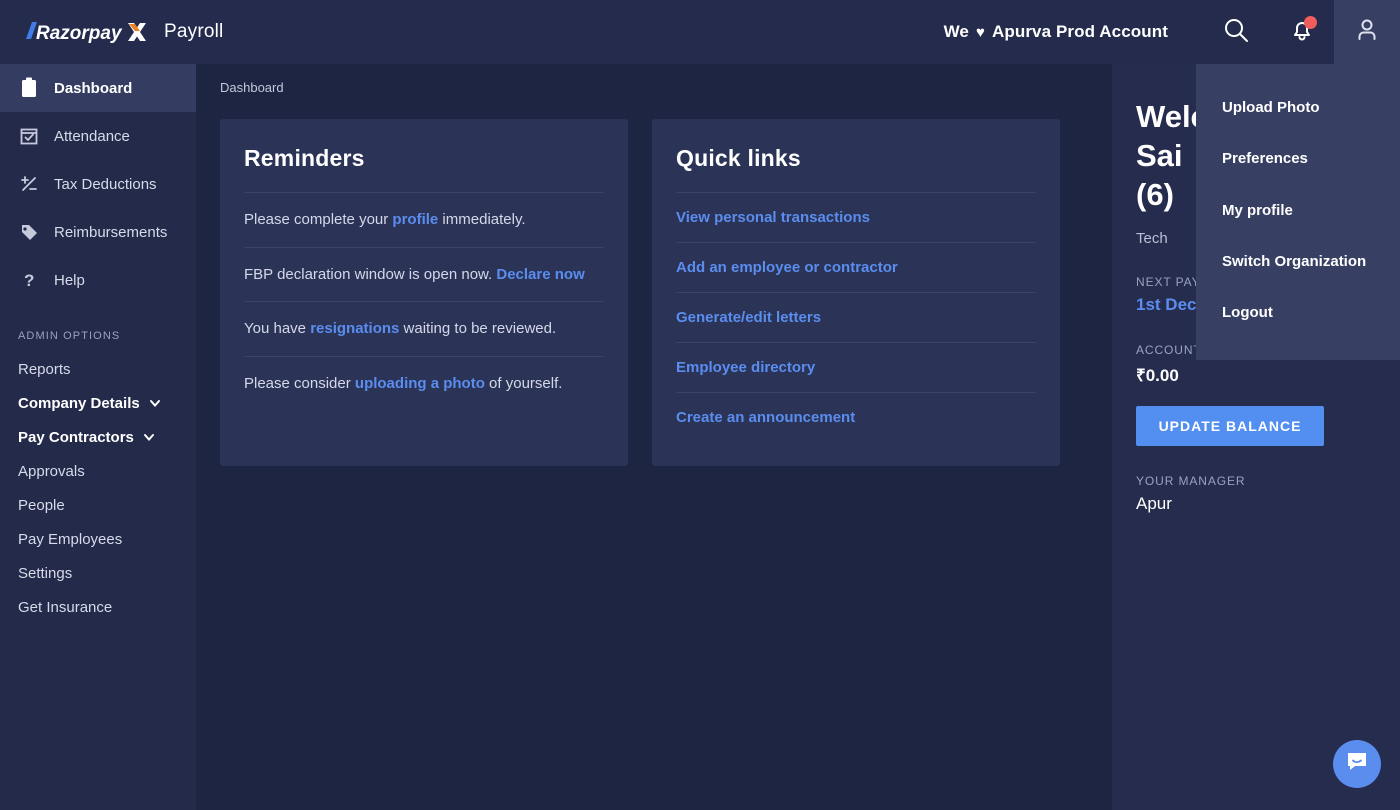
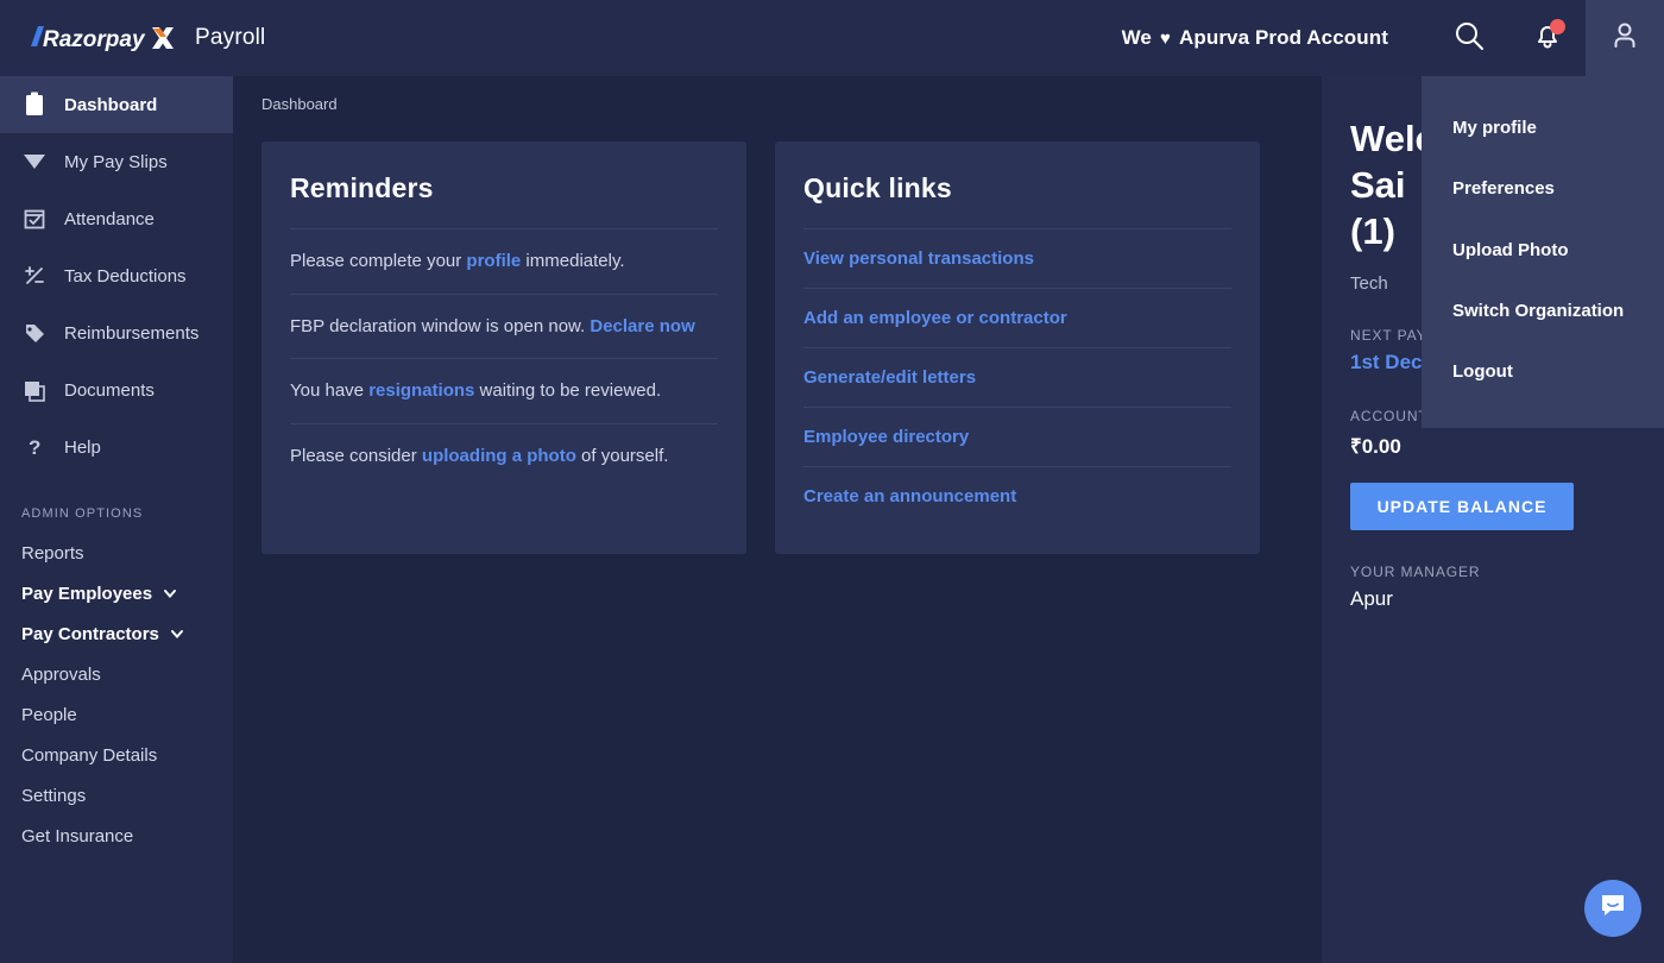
  Razorpay
  Payroll
  We
  ♥
  Apurva Prod Account
  Dashboard
+ My Pay Slips
  Attendance
  Tax Deductions
  Reimbursements
+ Documents
  ?
  Help
  ADMIN OPTIONS
  Reports
- Company Details
+ Pay Employees
  Pay Contractors
  Approvals
  People
- Pay Employees
+ Company Details
  Settings
  Get Insurance
  Dashboard
  Reminders
  Please complete your profile immediately.
  FBP declaration window is open now. Declare now
  You have resignations waiting to be reviewed.
  Please consider uploading a photo of yourself.
  Quick links
  View personal transactions
  Add an employee or contractor
  Generate/edit letters
  Employee directory
  Create an announcement
  Sai
- (6)
+ (1)
  Tech
  NEXT PA
  1st Dec
  ACCOUN
  ₹0.00
  UPDATE BALANCE
  YOUR MANAGER
  Apur
- Upload Photo
+ My profile
  Preferences
- My profile
+ Upload Photo
  Switch Organization
  Logout
